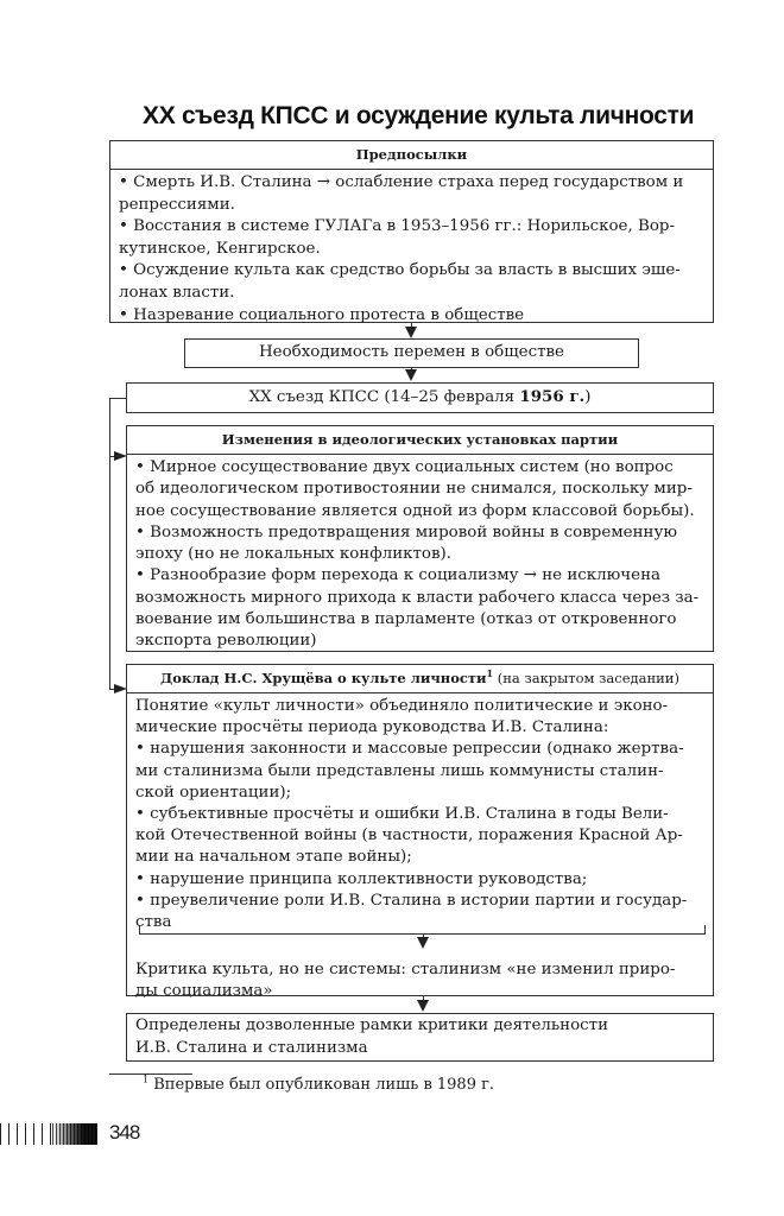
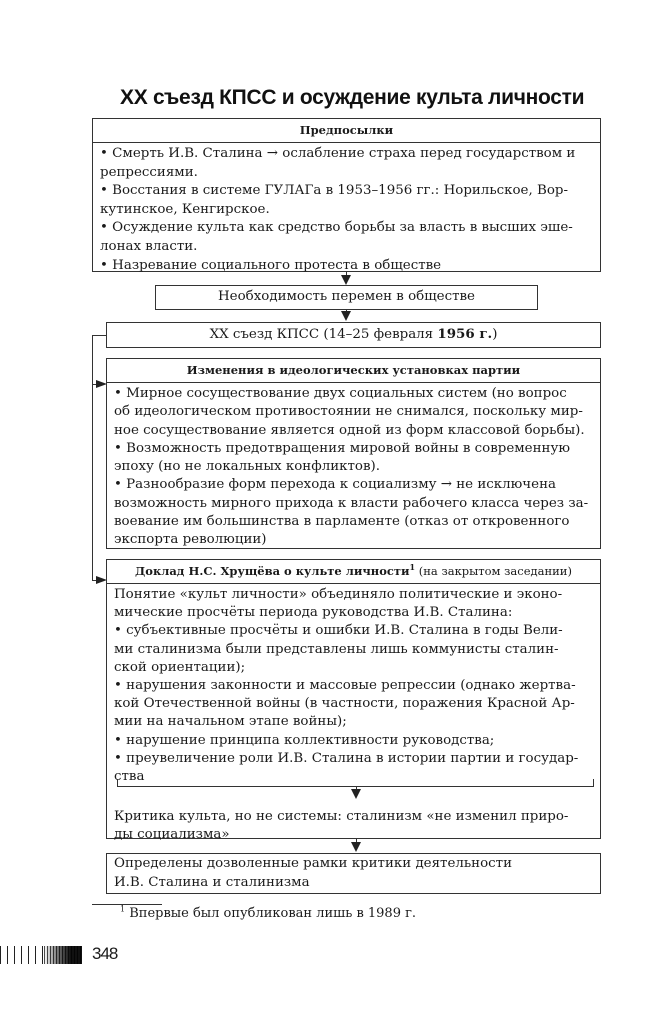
  XX съезд КПСС и осуждение культа личности
  Предпосылки
  • Смерть И.В. Сталина → ослабление страха перед государством и
  репрессиями.
  • Восстания в системе ГУЛАГа в 1953–1956 гг.: Норильское, Вор-
  кутинское, Кенгирское.
  • Осуждение культа как средство борьбы за власть в высших эше-
  лонах власти.
  • Назревание социального протеста в обществе
  Необходимость перемен в обществе
  XX съезд КПСС (14–25 февраля 1956 г.)
  Изменения в идеологических установках партии
  • Мирное сосуществование двух социальных систем (но вопрос
  об идеологическом противостоянии не снимался, поскольку мир-
  ное сосуществование является одной из форм классовой борьбы).
  • Возможность предотвращения мировой войны в современную
  эпоху (но не локальных конфликтов).
  • Разнообразие форм перехода к социализму → не исключена
  возможность мирного прихода к власти рабочего класса через за-
  воевание им большинства в парламенте (отказ от откровенного
  экспорта революции)
  Доклад Н.С. Хрущёва о культе личности1 (на закрытом заседании)
  Понятие «культ личности» объединяло политические и эконо-
  мические просчёты периода руководства И.В. Сталина:
- • нарушения законности и массовые репрессии (однако жертва-
+ • субъективные просчёты и ошибки И.В. Сталина в годы Вели-
  ми сталинизма были представлены лишь коммунисты сталин-
  ской ориентации);
- • субъективные просчёты и ошибки И.В. Сталина в годы Вели-
+ • нарушения законности и массовые репрессии (однако жертва-
  кой Отечественной войны (в частности, поражения Красной Ар-
  мии на начальном этапе войны);
  • нарушение принципа коллективности руководства;
  • преувеличение роли И.В. Сталина в истории партии и государ-
  ства
  Критика культа, но не системы: сталинизм «не изменил приро-
  ды социализма»
  Определены дозволенные рамки критики деятельности
  И.В. Сталина и сталинизма
  1 Впервые был опубликован лишь в 1989 г.
  348
